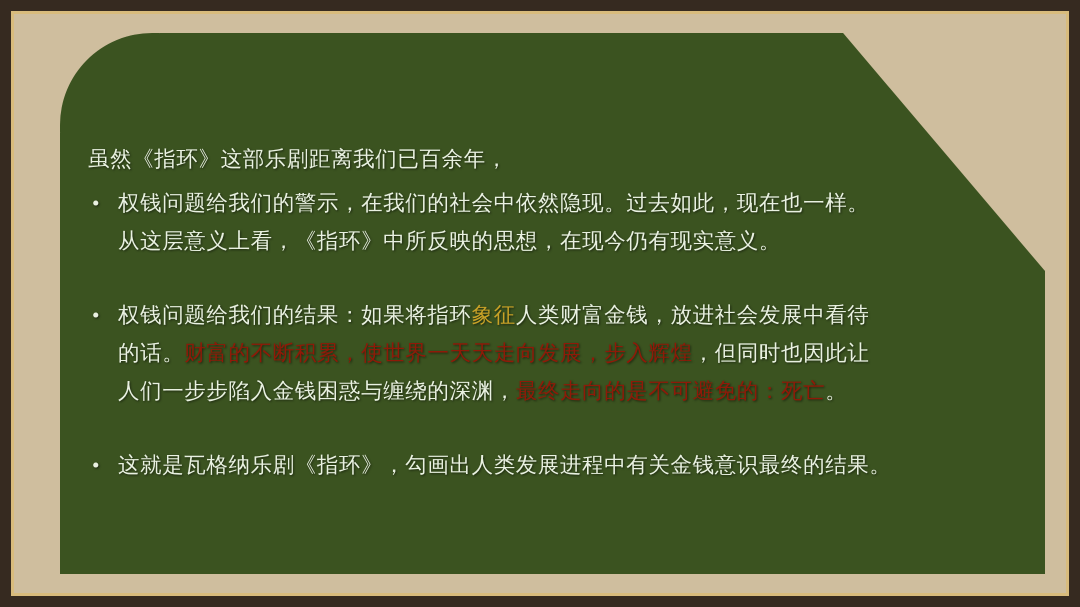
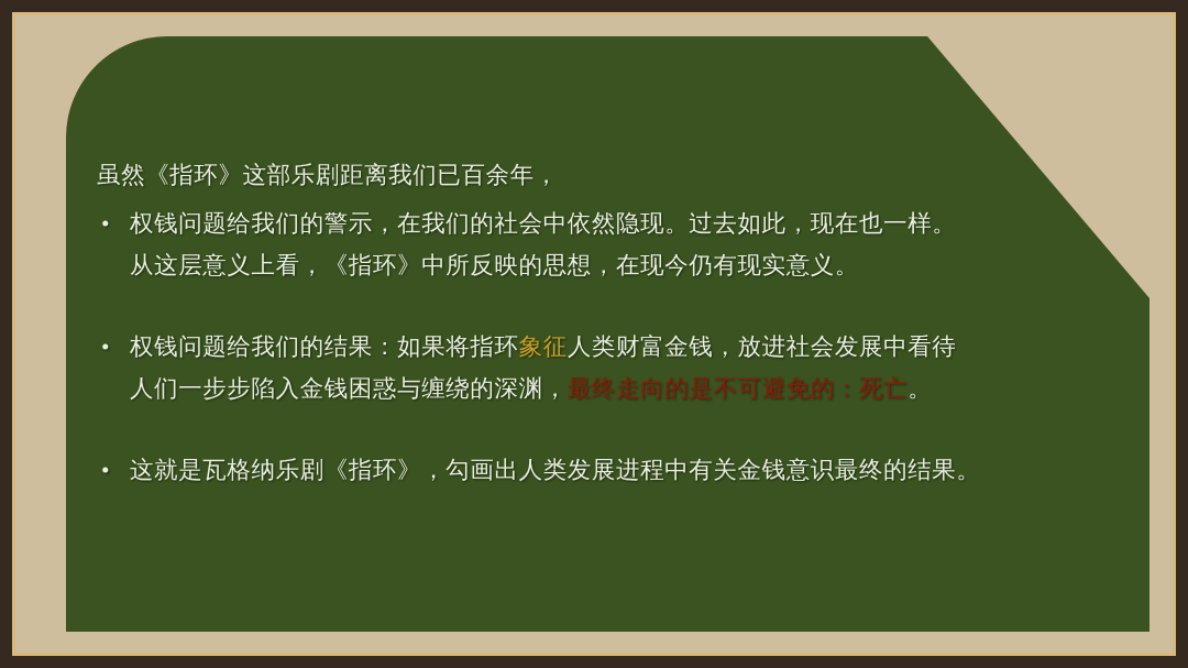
  虽然《指环》这部乐剧距离我们已百余年，
  •
  权钱问题给我们的警示，在我们的社会中依然隐现。过去如此，现在也一样。
  从这层意义上看，《指环》中所反映的思想，在现今仍有现实意义。
  •
  权钱问题给我们的结果：如果将指环象征人类财富金钱，放进社会发展中看待
- 的话。财富的不断积累，使世界一天天走向发展，步入辉煌，但同时也因此让
  人们一步步陷入金钱困惑与缠绕的深渊，最终走向的是不可避免的：死亡。
  •
  这就是瓦格纳乐剧《指环》，勾画出人类发展进程中有关金钱意识最终的结果。
